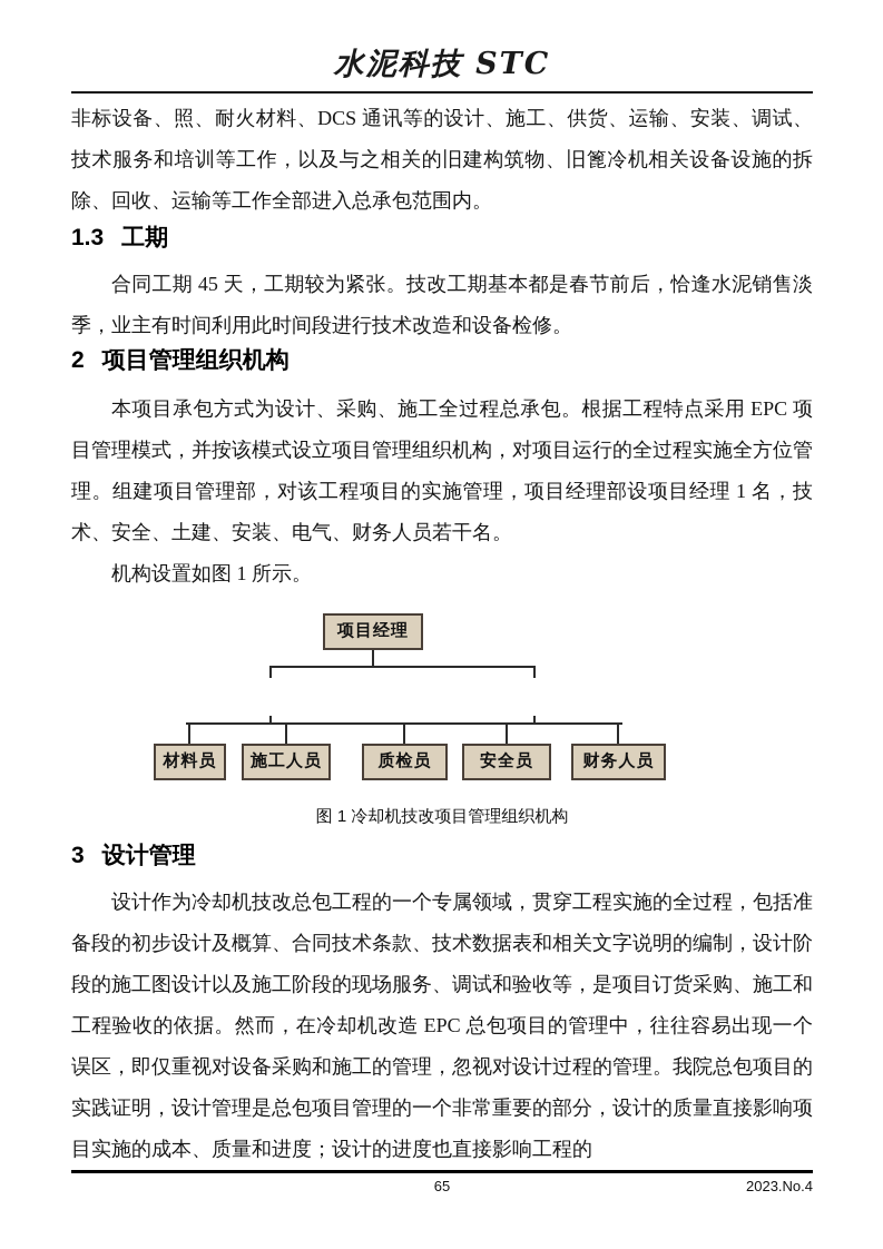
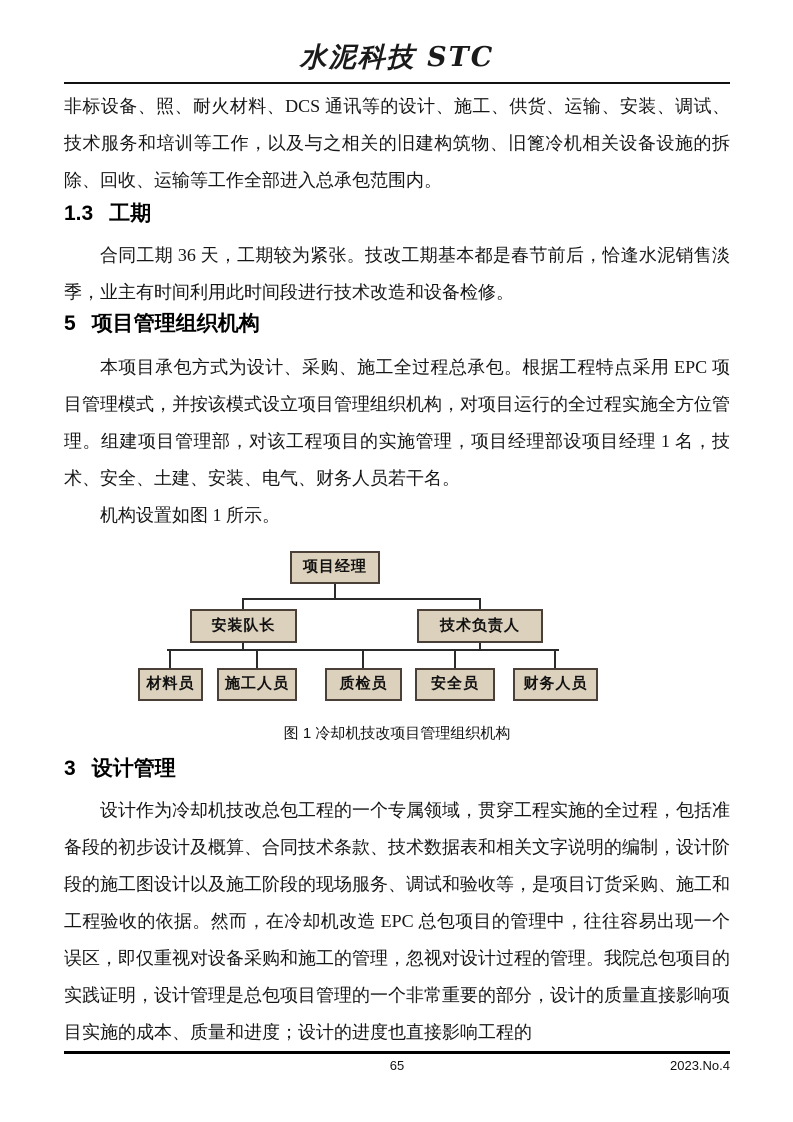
  水泥科技 STC
  非标设备、照、耐火材料、DCS 通讯等的设计、施工、供货、运输、安装、调试、技术服务和培训等工作，以及与之相关的旧建构筑物、旧篦冷机相关设备设施的拆除、回收、运输等工作全部进入总承包范围内。
  1.3 工期
- 合同工期 45 天，工期较为紧张。技改工期基本都是春节前后，恰逢水泥销售淡季，业主有时间利用此时间段进行技术改造和设备检修。
+ 合同工期 36 天，工期较为紧张。技改工期基本都是春节前后，恰逢水泥销售淡季，业主有时间利用此时间段进行技术改造和设备检修。
- 2 项目管理组织机构
+ 5 项目管理组织机构
  本项目承包方式为设计、采购、施工全过程总承包。根据工程特点采用 EPC 项目管理模式，并按该模式设立项目管理组织机构，对项目运行的全过程实施全方位管理。组建项目管理部，对该工程项目的实施管理，项目经理部设项目经理 1 名，技术、安全、土建、安装、电气、财务人员若干名。
  机构设置如图 1 所示。
  项目经理
+ 安装队长
+ 技术负责人
  材料员
  施工人员
  质检员
  安全员
  财务人员
  图 1 冷却机技改项目管理组织机构
  3 设计管理
  设计作为冷却机技改总包工程的一个专属领域，贯穿工程实施的全过程，包括准备段的初步设计及概算、合同技术条款、技术数据表和相关文字说明的编制，设计阶段的施工图设计以及施工阶段的现场服务、调试和验收等，是项目订货采购、施工和工程验收的依据。然而，在冷却机改造 EPC 总包项目的管理中，往往容易出现一个误区，即仅重视对设备采购和施工的管理，忽视对设计过程的管理。我院总包项目的实践证明，设计管理是总包项目管理的一个非常重要的部分，设计的质量直接影响项目实施的成本、质量和进度；设计的进度也直接影响工程的
  65
  2023.No.4
